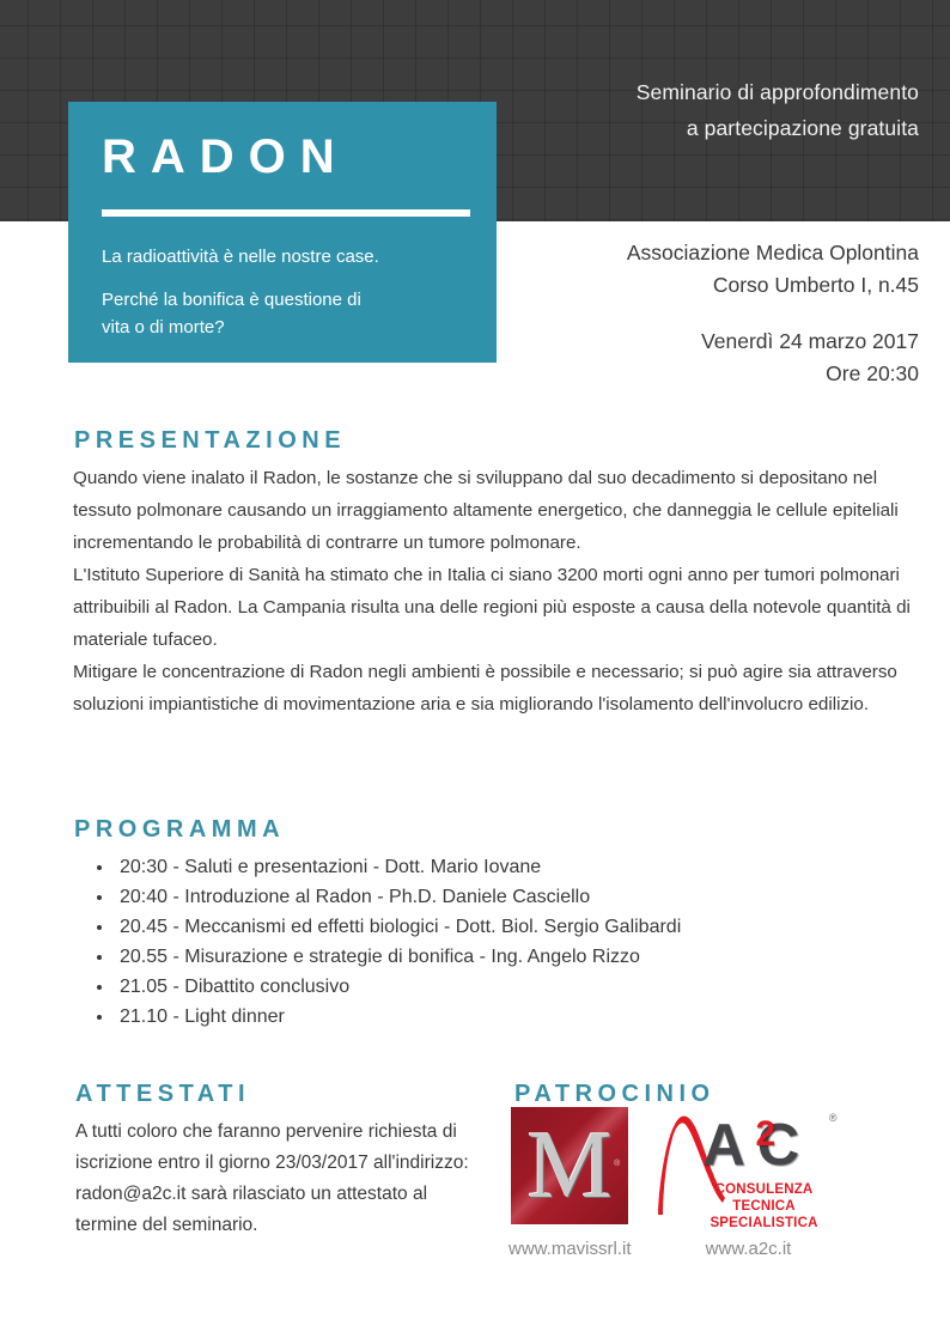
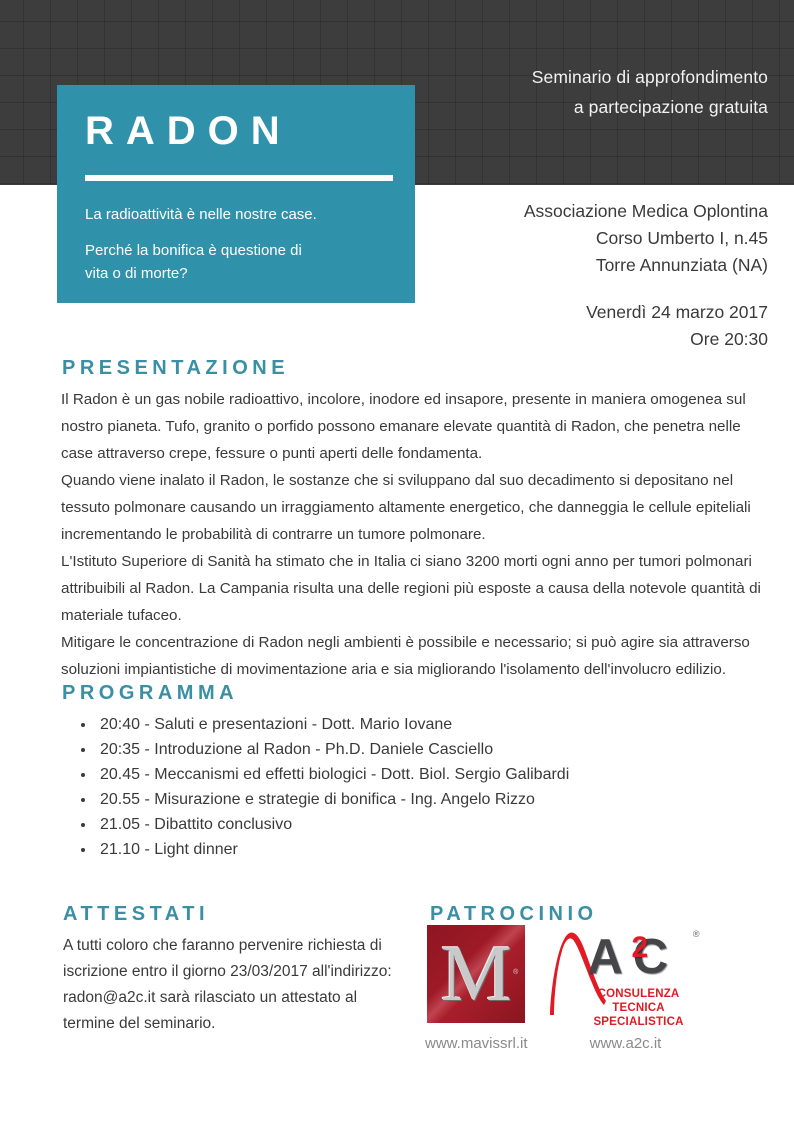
  Seminario di approfondimento
  a partecipazione gratuita
  RADON
  La radioattività è nelle nostre case.
  Perché la bonifica è questione di
  vita o di morte?
  Associazione Medica Oplontina
  Corso Umberto I, n.45
+ Torre Annunziata (NA)
  Venerdì 24 marzo 2017
  Ore 20:30
  PRESENTAZIONE
+ Il Radon è un gas nobile radioattivo, incolore, inodore ed insapore, presente in maniera omogenea sul nostro pianeta. Tufo, granito o porfido possono emanare elevate quantità di Radon, che penetra nelle case attraverso crepe, fessure o punti aperti delle fondamenta.
  Quando viene inalato il Radon, le sostanze che si sviluppano dal suo decadimento si depositano nel tessuto polmonare causando un irraggiamento altamente energetico, che danneggia le cellule epiteliali incrementando le probabilità di contrarre un tumore polmonare.
  L'Istituto Superiore di Sanità ha stimato che in Italia ci siano 3200 morti ogni anno per tumori polmonari attribuibili al Radon. La Campania risulta una delle regioni più esposte a causa della notevole quantità di materiale tufaceo.
  Mitigare le concentrazione di Radon negli ambienti è possibile e necessario; si può agire sia attraverso soluzioni impiantistiche di movimentazione aria e sia migliorando l'isolamento dell'involucro edilizio.
  PROGRAMMA
- 20:30 - Saluti e presentazioni - Dott. Mario Iovane
+ 20:40 - Saluti e presentazioni - Dott. Mario Iovane
- 20:40 - Introduzione al Radon - Ph.D. Daniele Casciello
+ 20:35 - Introduzione al Radon - Ph.D. Daniele Casciello
  20.45 - Meccanismi ed effetti biologici - Dott. Biol. Sergio Galibardi
  20.55 - Misurazione e strategie di bonifica - Ing. Angelo Rizzo
  21.05 - Dibattito conclusivo
  21.10 - Light dinner
  ATTESTATI
  A tutti coloro che faranno pervenire richiesta di iscrizione entro il giorno 23/03/2017 all'indirizzo: radon@a2c.it sarà rilasciato un attestato al termine del seminario.
  PATROCINIO
  M
  www.mavissrl.it
  A C
  2
  ®
  CONSULENZA TECNICA
  SPECIALISTICA
  www.a2c.it
